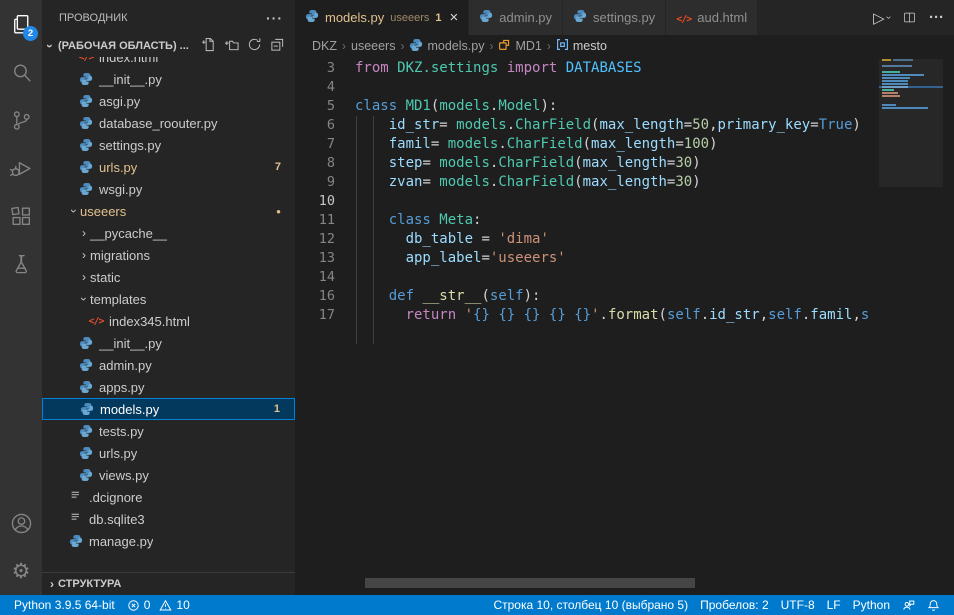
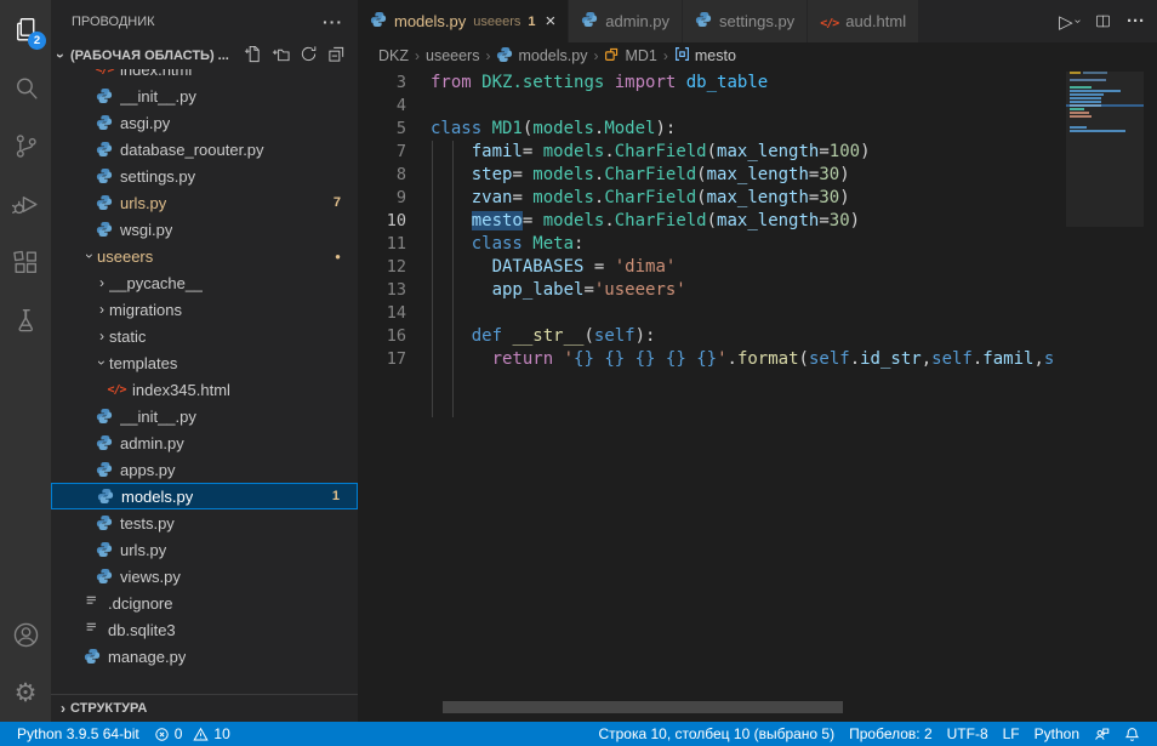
  2
  ⚙
  ПРОВОДНИК
  ···
  (РАБОЧАЯ ОБЛАСТЬ) ...
  </>
  index.html
  __init__.py
  asgi.py
  database_roouter.py
  settings.py
  urls.py
  7
  wsgi.py
  useeers
  ●
  ›
  __pycache__
  ›
  migrations
  ›
  static
  templates
  </>
  index345.html
  __init__.py
  admin.py
  apps.py
  models.py
  1
  tests.py
  urls.py
  views.py
  .dcignore
  db.sqlite3
  manage.py
  ›
  СТРУКТУРА
  models.py
  useeers
  1
  ×
  admin.py
  settings.py
  </>
  aud.html
  ▷
  ···
  DKZ
  ›
  useeers
  ›
  models.py
  ›
  MD1
  ›
  mesto
  3
- from DKZ.settings import DATABASES
+ from DKZ.settings import db_table
  4
  5
  class MD1(models.Model):
- 6
- id_str= models.CharField(max_length=50,primary_key=True)
  7
  famil= models.CharField(max_length=100)
  8
  step= models.CharField(max_length=30)
  9
  zvan= models.CharField(max_length=30)
  10
+ mesto= models.CharField(max_length=30)
  11
  class Meta:
  12
- db_table = 'dima'
+ DATABASES = 'dima'
  13
  app_label='useeers'
  14
  16
  def __str__(self):
  17
  return '{} {} {} {} {}'.format(self.id_str,self.famil,s
  Python 3.9.5 64-bit
  0
  10
  Строка 10, столбец 10 (выбрано 5)
  Пробелов: 2
  UTF-8
  LF
  Python
